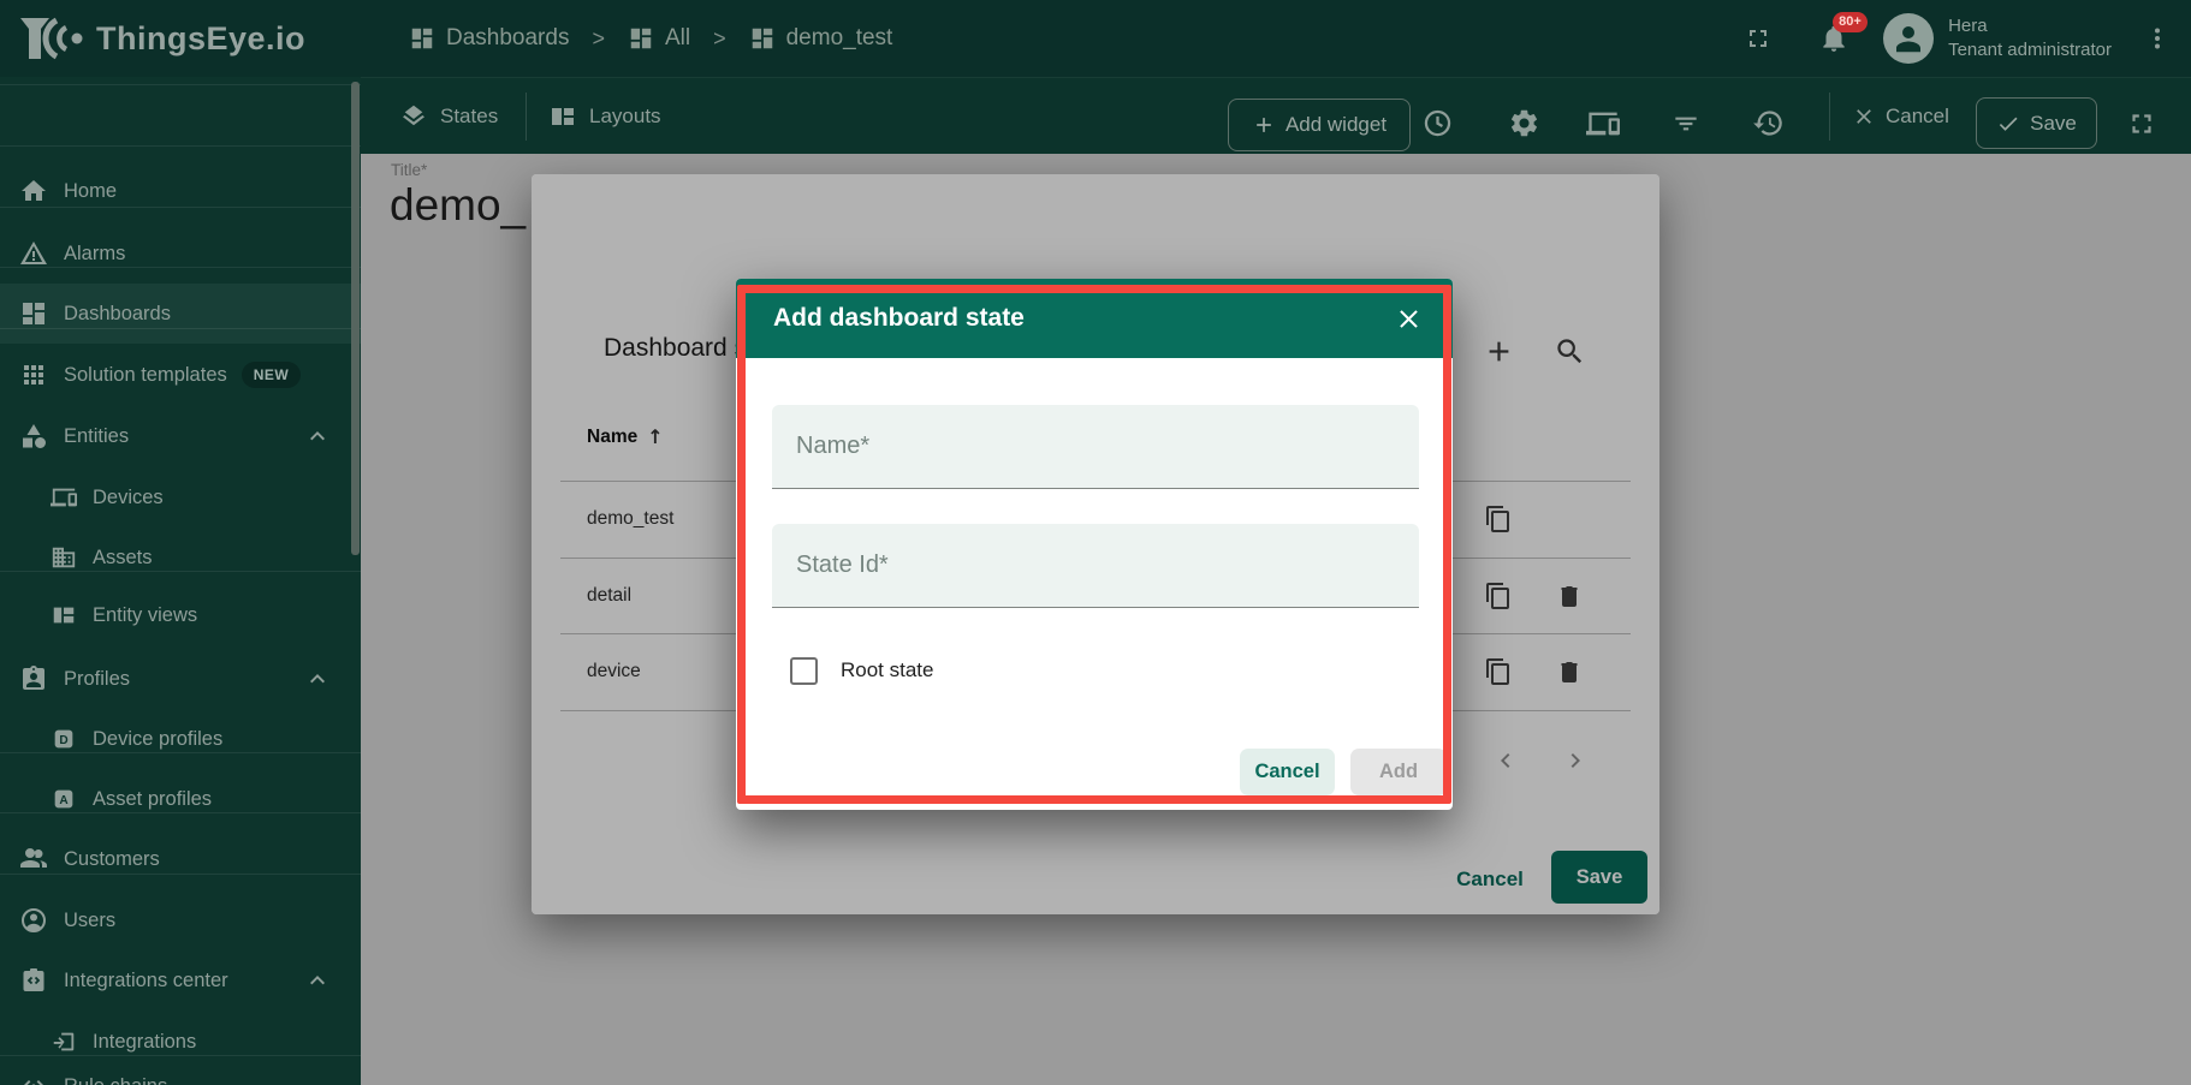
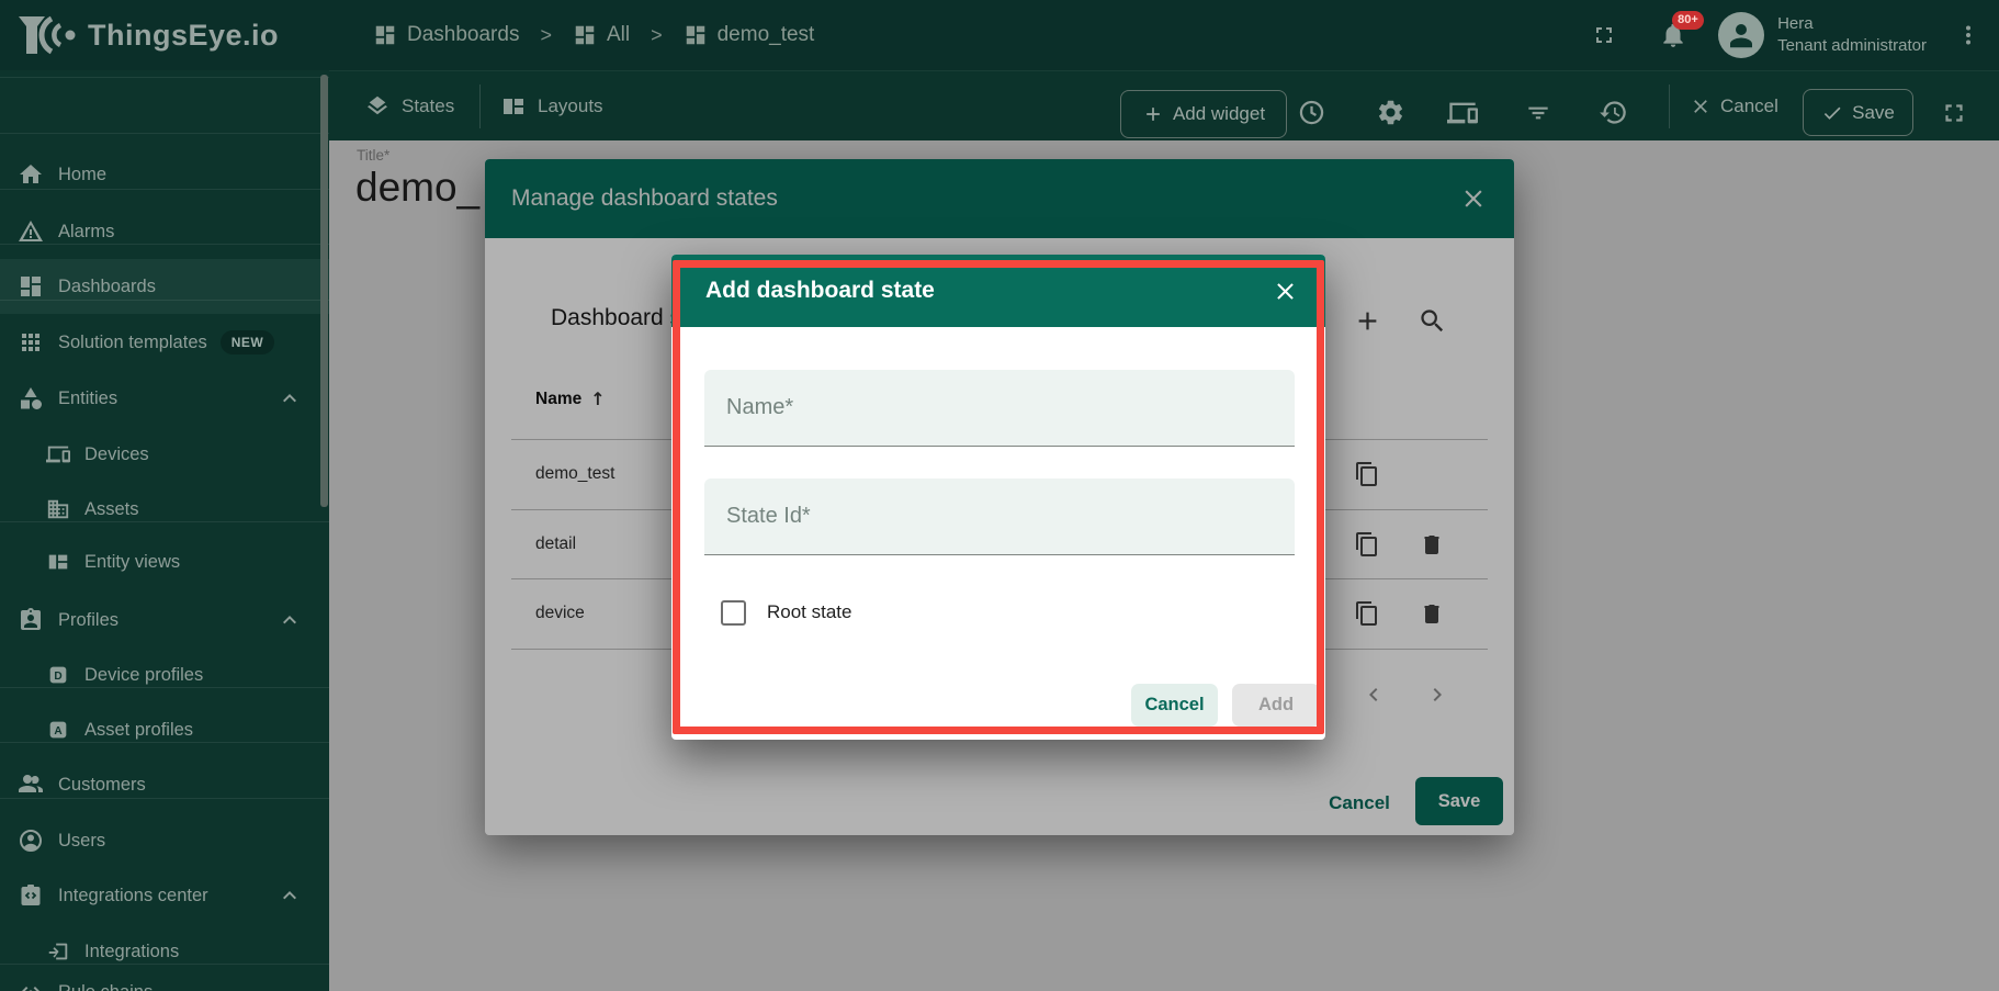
  ThingsEye.io
  Dashboards
  >
  All
  >
  demo_test
  80+
  Hera
  Tenant administrator
  Home
  Alarms
  Dashboards
  Solution templates
  NEW
  Entities
  Devices
  Assets
  Entity views
  Profiles
  D
  Device profiles
  A
  Asset profiles
  Customers
  Users
  Integrations center
  Integrations
  States
  Layouts
  Add widget
  Cancel
  Save
  Title*
  demo_
+ Manage dashboard states
  Name
  ↑
  demo_test
  detail
  device
  Cancel
  Save
  Add dashboard state
  Name*
  State Id*
  Root state
  Cancel
  Add
